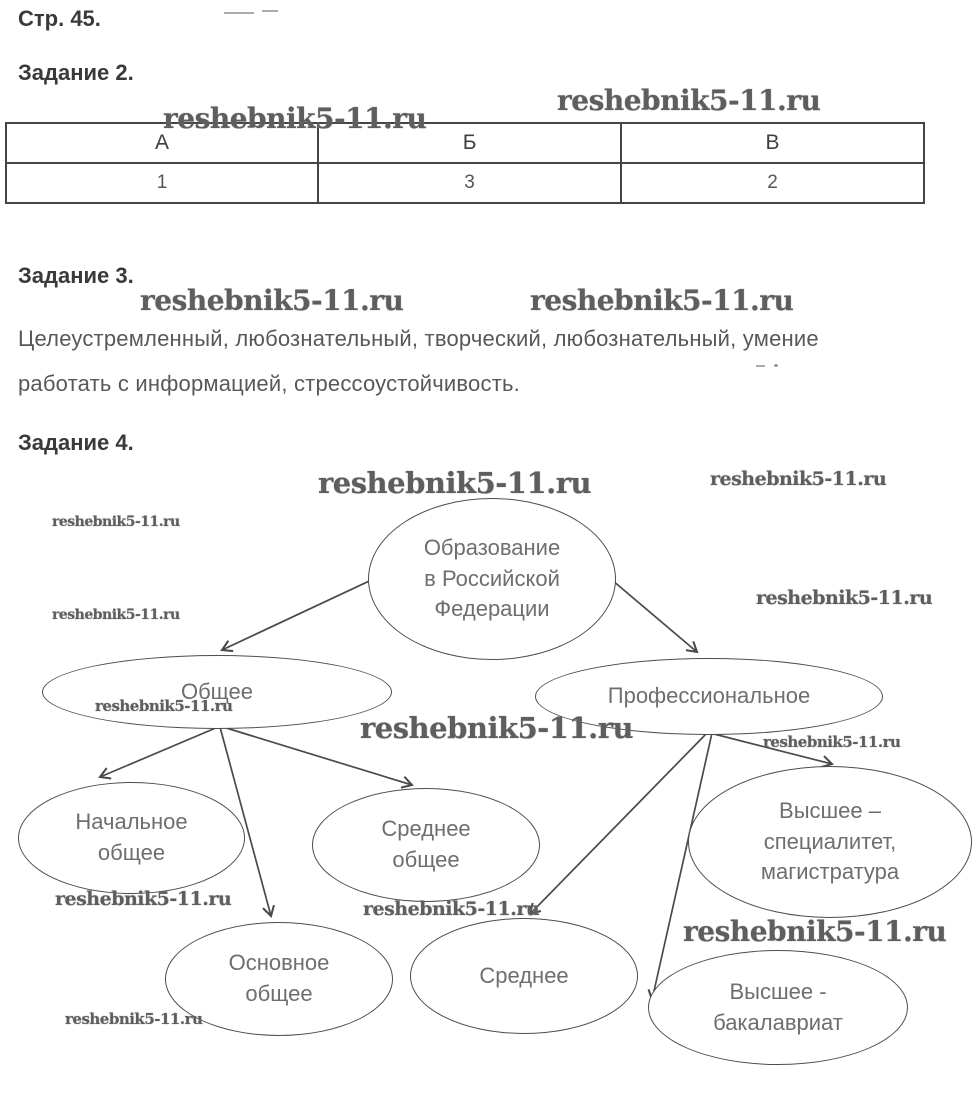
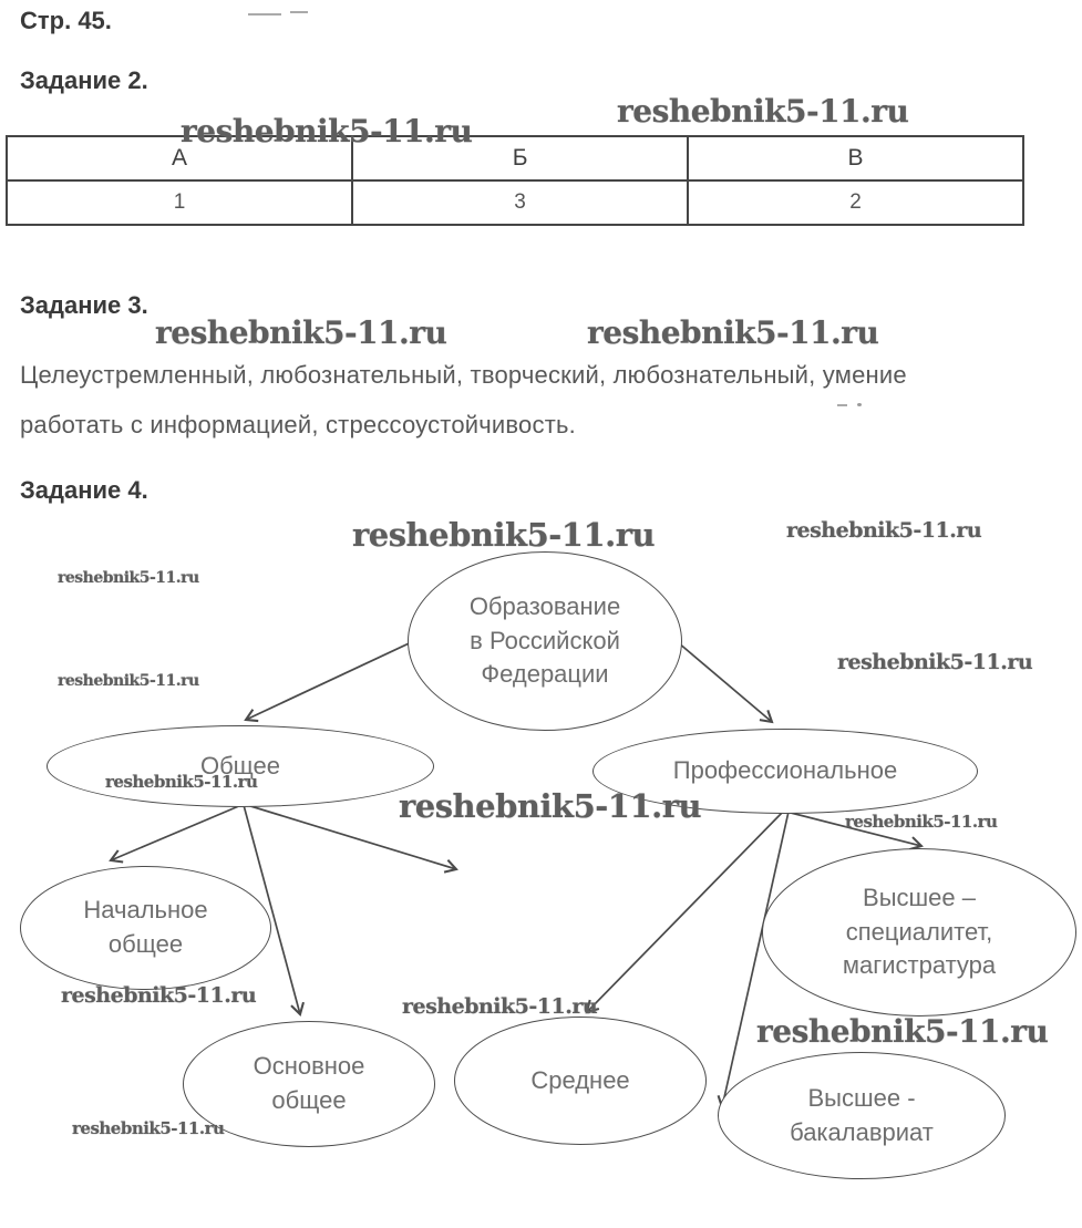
  Стр. 45.
  Задание 2.
  reshebnik5-11.ru
  reshebnik5-11.ru
  А	Б	В
  1	3	2
  Задание 3.
  reshebnik5-11.ru
  reshebnik5-11.ru
  Целеустремленный, любознательный, творческий, любознательный, умение
  работать с информацией, стрессоустойчивость.
  Задание 4.
  reshebnik5-11.ru
  reshebnik5-11.ru
  reshebnik5-11.ru
  reshebnik5-11.ru
  reshebnik5-11.ru
  reshebnik5-11.ru
  reshebnik5-11.ru
  reshebnik5-11.ru
  reshebnik5-11.ru
  reshebnik5-11.ru
  reshebnik5-11.ru
  reshebnik5-11.ru
  Образование в Российской Федерации
  Общее
  Профессиональное
  Начальное общее
- Среднее общее
  Высшее – специалитет, магистратура
  Основное общее
  Среднее
  Высшее - бакалавриат
